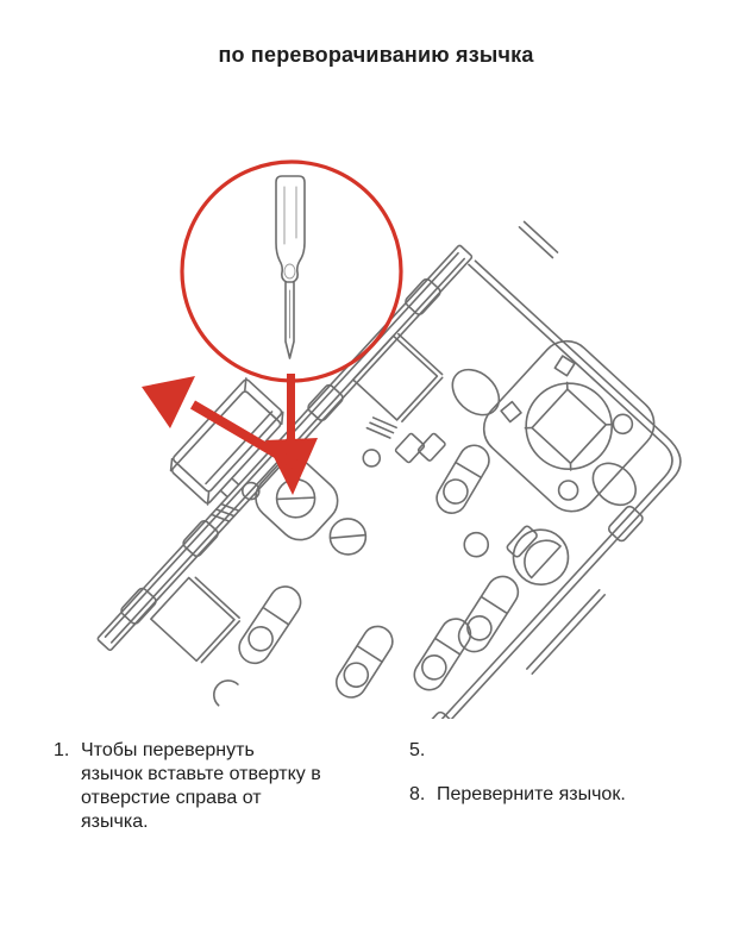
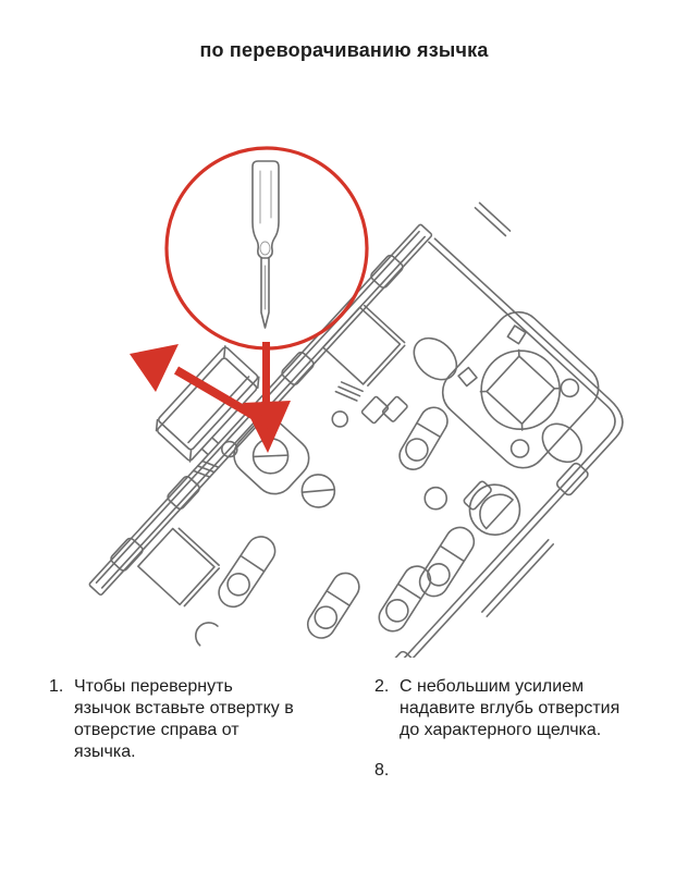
  по переворачиванию язычка
  1.
  Чтобы перевернуть
  язычок вставьте отвертку в
  отверстие справа от
  язычка.
- 5.
+ 2.
+ С небольшим усилием
+ надавите вглубь отверстия
+ до характерного щелчка.
  8.
- Переверните язычок.
